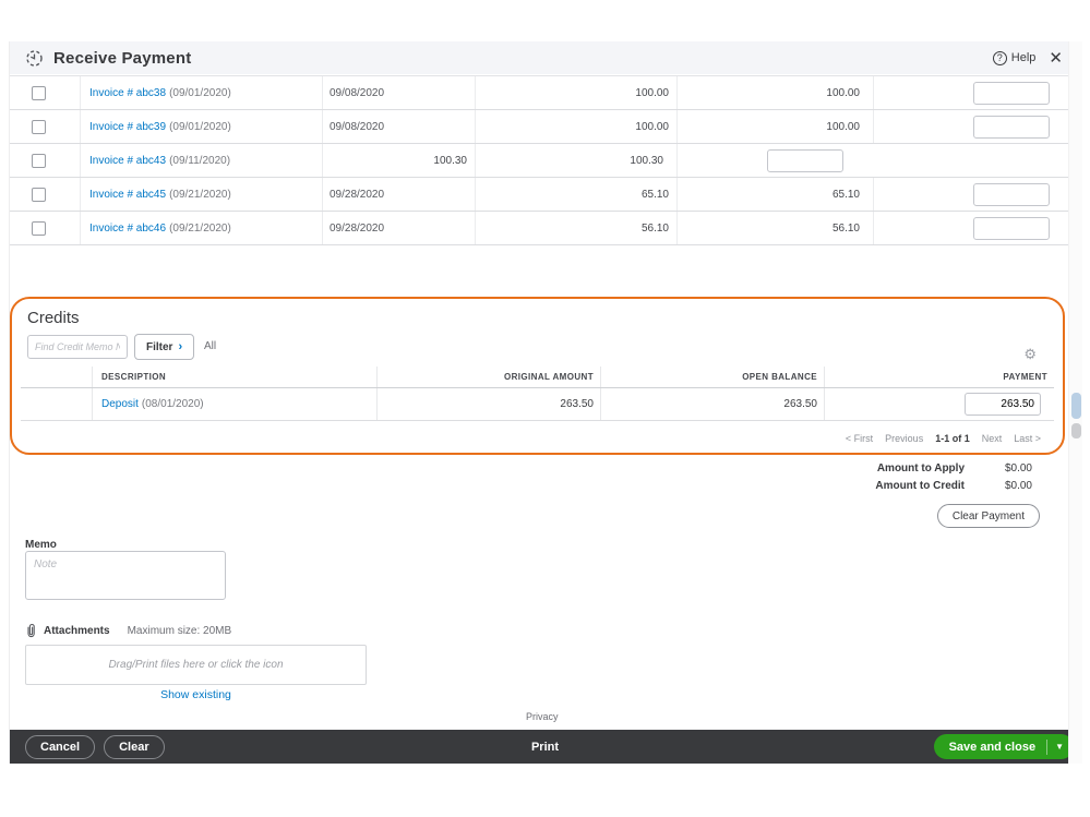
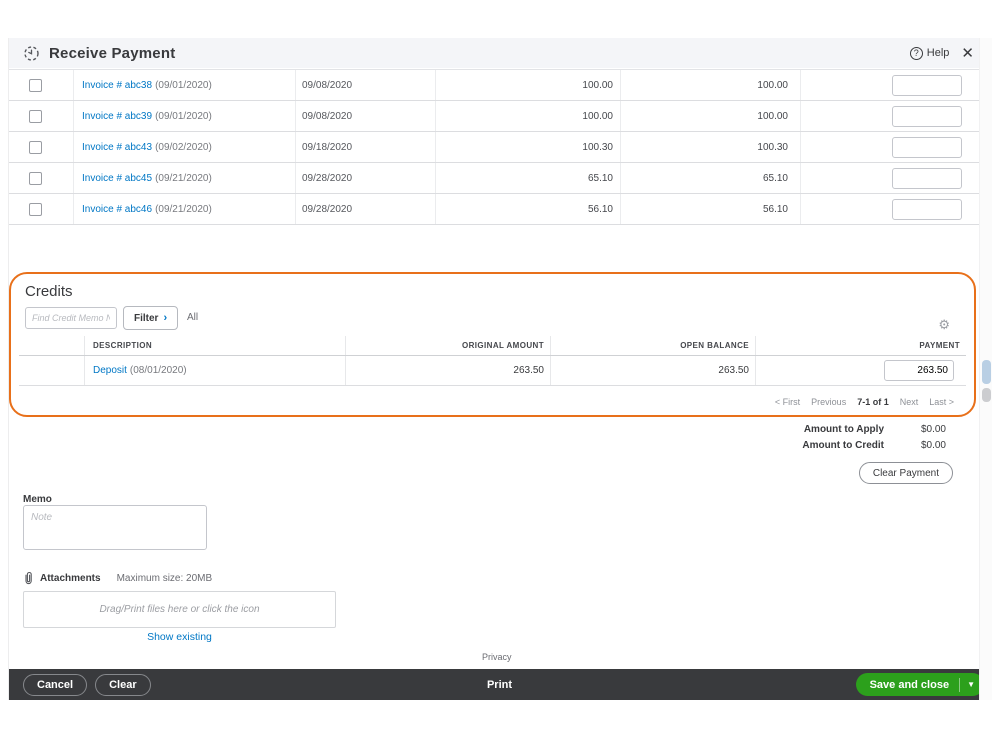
  Receive Payment
  ?
  Help
  ✕
  Invoice # abc38
  (09/01/2020)
  09/08/2020
  100.00
  100.00
  Invoice # abc39
  (09/01/2020)
  09/08/2020
  100.00
  100.00
  Invoice # abc43
- (09/11/2020)
+ (09/02/2020)
+ 09/18/2020
  100.30
  100.30
  Invoice # abc45
  (09/21/2020)
  09/28/2020
  65.10
  65.10
  Invoice # abc46
  (09/21/2020)
  09/28/2020
  56.10
  56.10
  Credits
  Find Credit Memo N
  Filter
  ›
  All
  ⚙
  DESCRIPTION
  ORIGINAL AMOUNT
  OPEN BALANCE
  PAYMENT
  Deposit
  (08/01/2020)
  263.50
  263.50
  263.50
  < First
  Previous
- 1-1 of 1
+ 7-1 of 1
  Next
  Last >
  Amount to Apply
  $0.00
  Amount to Credit
  $0.00
  Clear Payment
  Memo
  Note
  Attachments
  Maximum size: 20MB
  Drag/Print files here or click the icon
  Show existing
  Privacy
  Cancel
  Clear
  Print
  Save and close
  ▼
